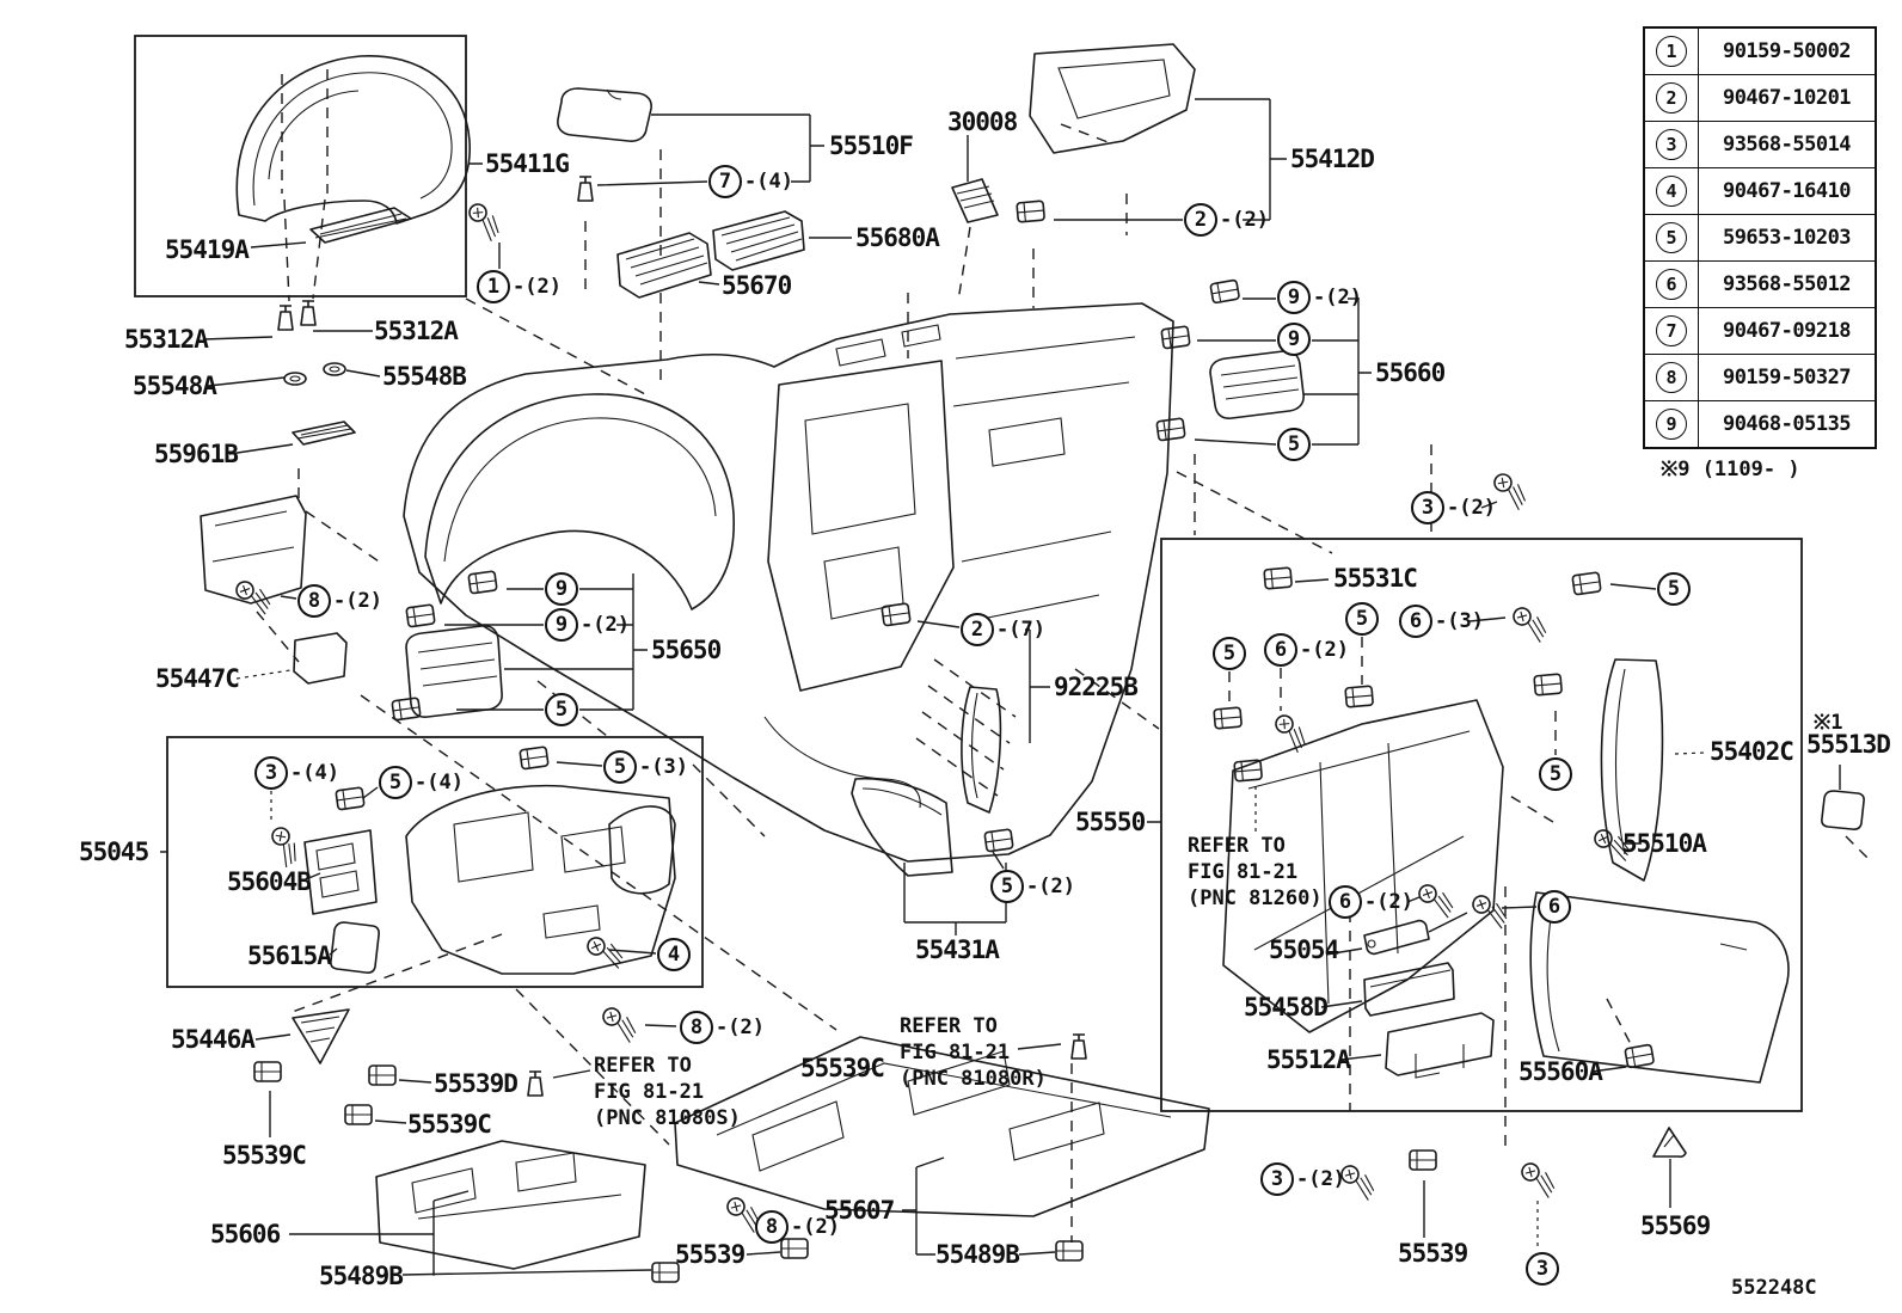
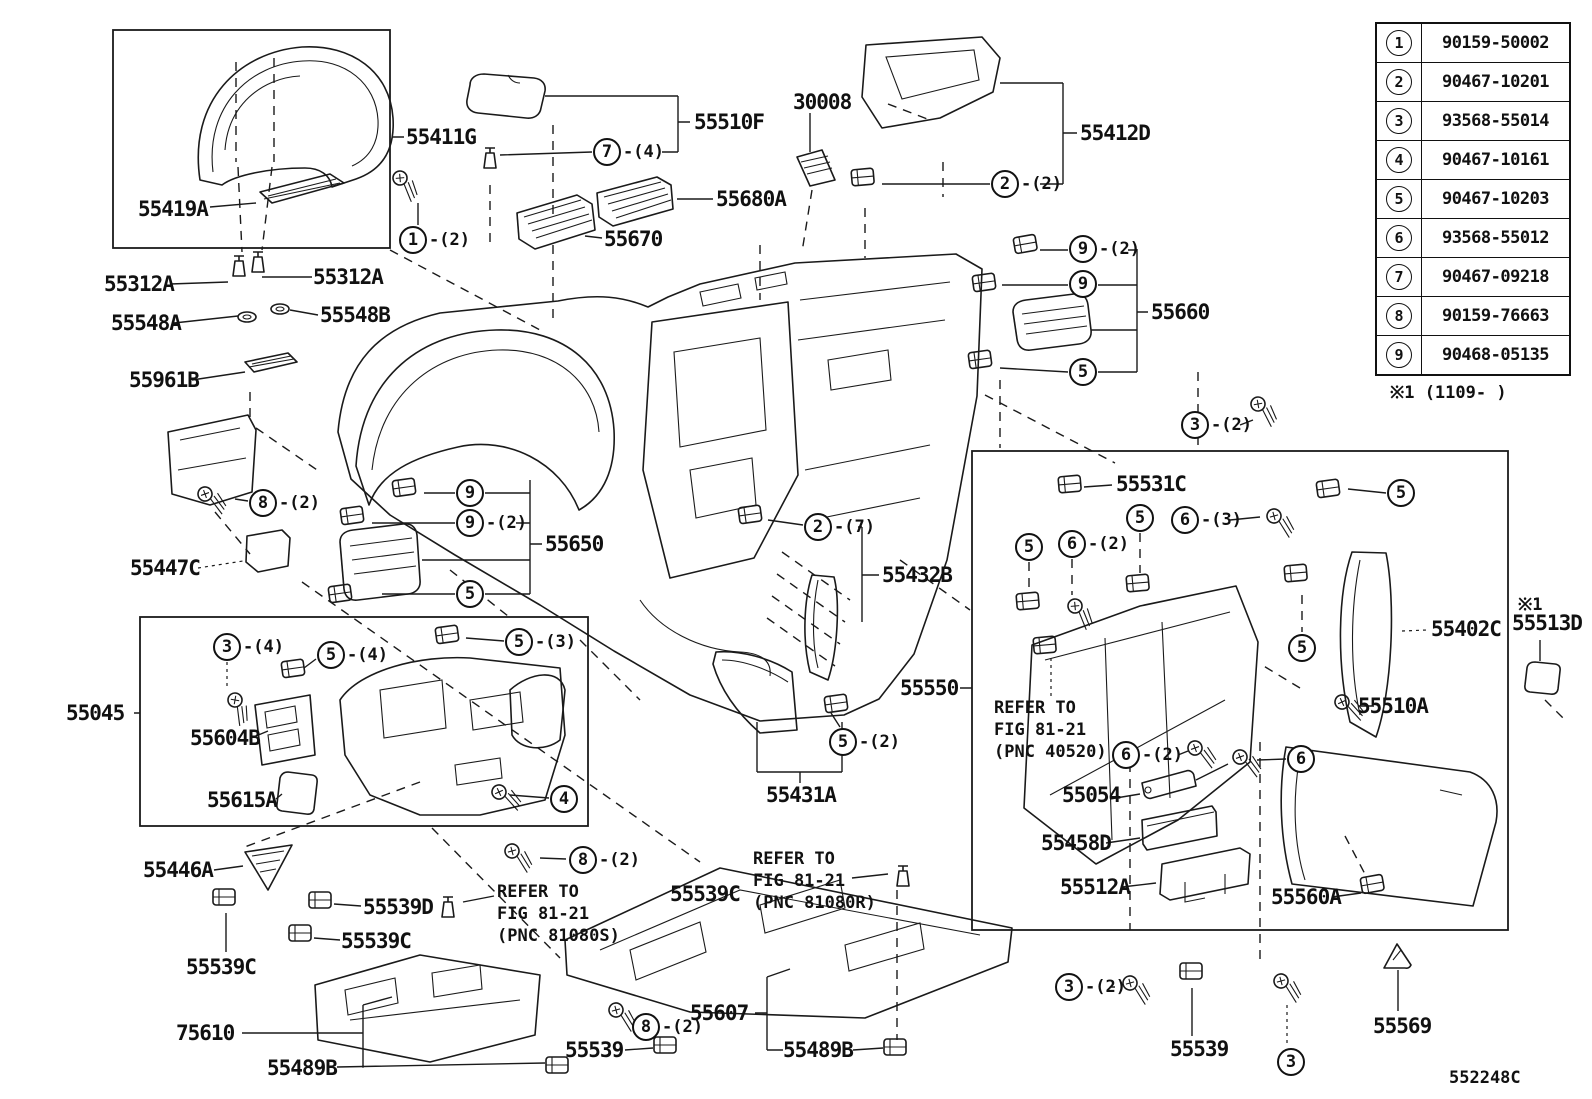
  55411G
  55419A
  55312A
  55312A
  55548A
  55548B
  55961B
  55447C
  55045
  55604B
  55615A
  55446A
  55539C
  55539D
  55539C
- 55606
+ 75610
  55489B
  55539
  55607
  55489B
  55539C
  55510F
  55670
  55680A
  30008
  55412D
  55660
  55650
- 92225B
+ 55432B
  55431A
  55550
  55531C
  55402C
  55513D
  55510A
  55054
  55458D
  55512A
  55560A
  55569
  55539
  ※1
  1
  -(2)
  7
  -(4)
  2
  -(2)
  9
  -(2)
  9
  5
  8
  -(2)
  9
  9
  -(2)
  5
  2
  -(7)
  5
  -(2)
  3
  -(4)
  5
  -(4)
  5
  -(3)
  4
  8
  -(2)
  8
  -(2)
  3
  -(2)
  5
  6
  -(2)
  5
  6
  -(3)
  5
  5
  6
  -(2)
  6
  3
  -(2)
  3
  REFER TO
  FIG 81-21
- (PNC 81260)
+ (PNC 40520)
  REFER TO
  FIG 81-21
  (PNC 81080S)
  REFER TO
  FIG 81-21
  (PNC 81080R)
  1
  90159-50002
  2
  90467-10201
  3
  93568-55014
  4
- 90467-16410
+ 90467-10161
  5
- 59653-10203
+ 90467-10203
  6
  93568-55012
  7
  90467-09218
  8
- 90159-50327
+ 90159-76663
  9
  90468-05135
- ※9 (1109- )
+ ※1 (1109- )
  552248C
